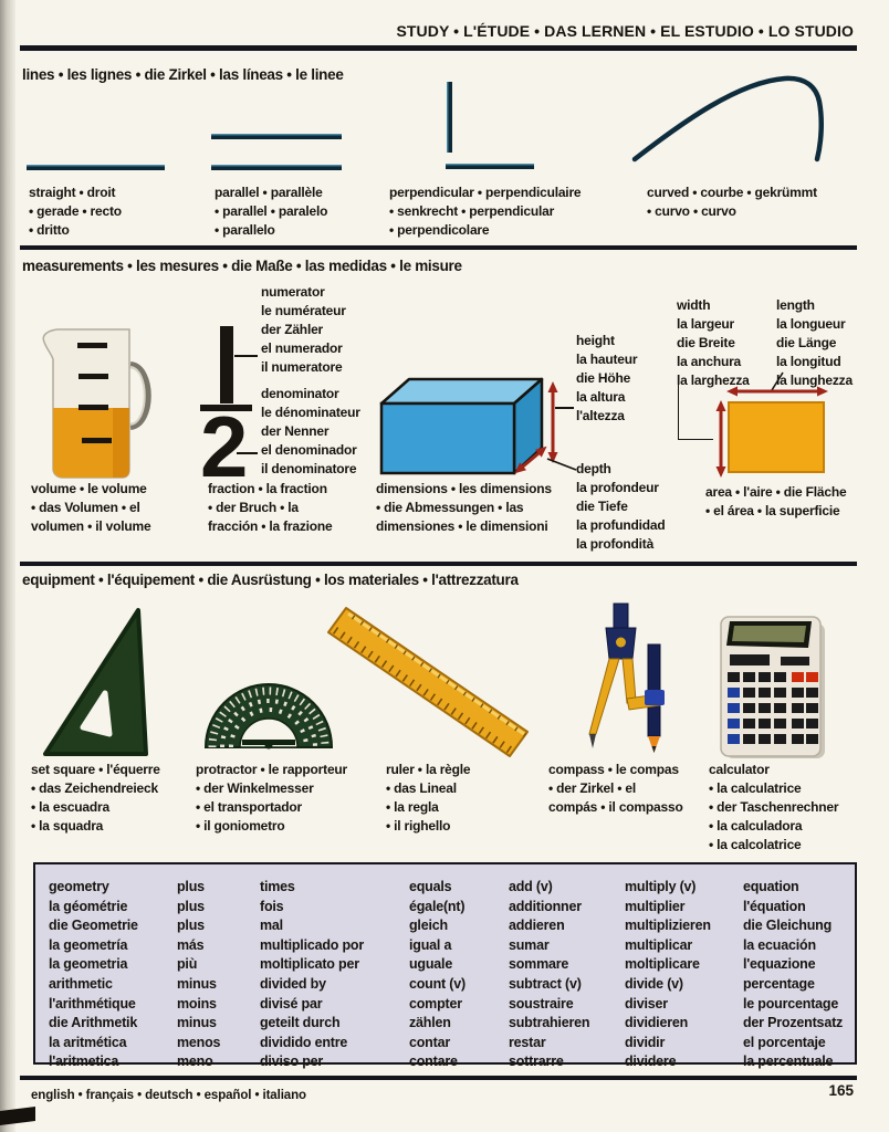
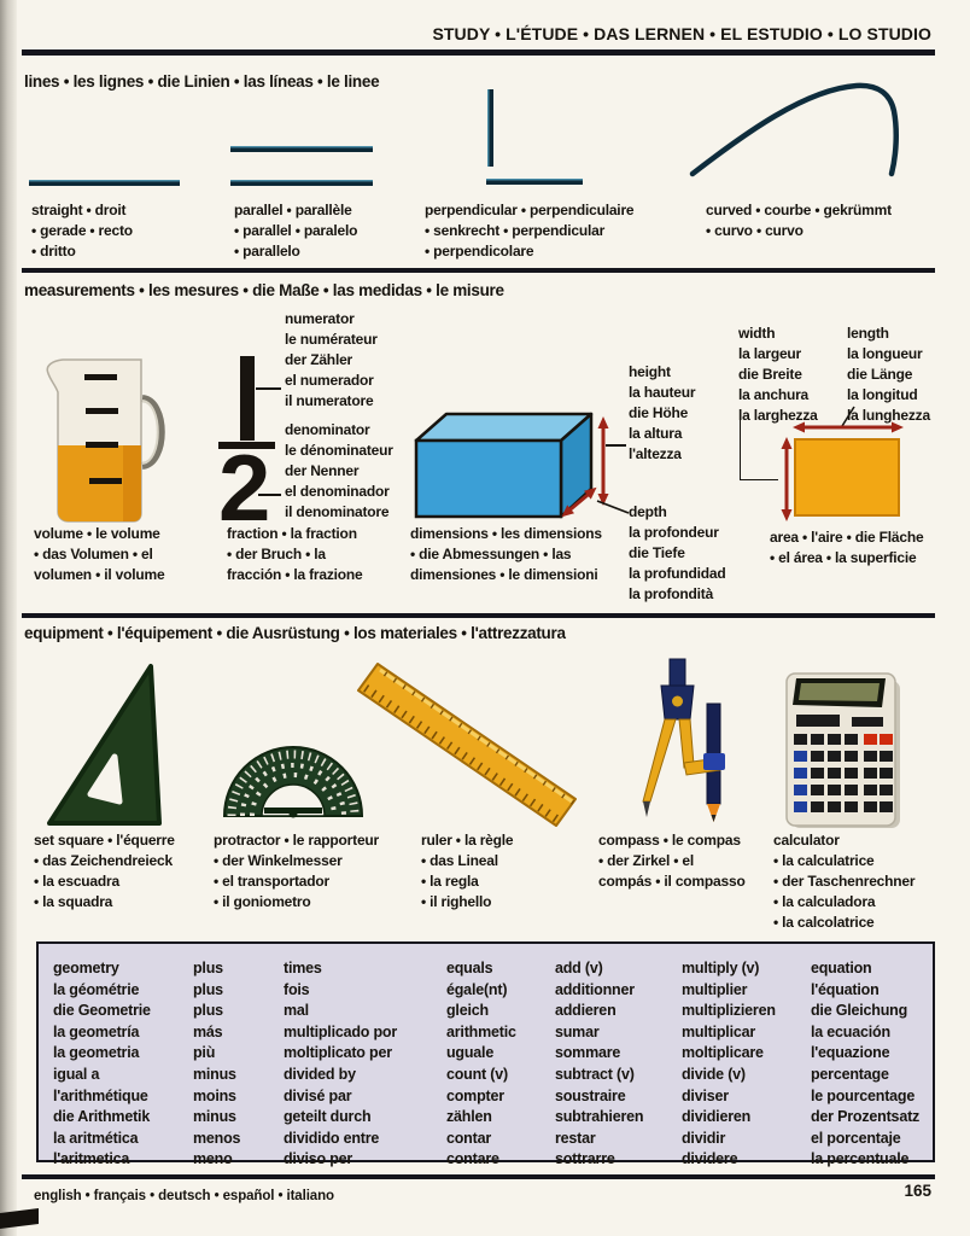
  STUDY • L'ÉTUDE • DAS LERNEN • EL ESTUDIO • LO STUDIO
- lines • les lignes • die Zirkel • las líneas • le linee
+ lines • les lignes • die Linien • las líneas • le linee
  straight • droit
  • gerade • recto
  • dritto
  parallel • parallèle
  • parallel • paralelo
  • parallelo
  perpendicular • perpendiculaire
  • senkrecht • perpendicular
  • perpendicolare
  curved • courbe • gekrümmt
  • curvo • curvo
  measurements • les mesures • die Maße • las medidas • le misure
  volume • le volume
  • das Volumen • el
  volumen • il volume
  2
  numerator
  le numérateur
  der Zähler
  el numerador
  il numeratore
  denominator
  le dénominateur
  der Nenner
  el denominador
  il denominatore
  fraction • la fraction
  • der Bruch • la
  fracción • la frazione
  height
  la hauteur
  die Höhe
  la altura
  l'altezza
  depth
  la profondeur
  die Tiefe
  la profundidad
  la profondità
  dimensions • les dimensions
  • die Abmessungen • las
  dimensiones • le dimensioni
  width
  la largeur
  die Breite
  la anchura
  la larghezza
  length
  la longueur
  die Länge
  la longitud
  a lunghezza
  area • l'aire • die Fläche
  • el área • la superficie
  equipment • l'équipement • die Ausrüstung • los materiales • l'attrezzatura
  set square • l'équerre
  • das Zeichendreieck
  • la escuadra
  • la squadra
  protractor • le rapporteur
  • der Winkelmesser
  • el transportador
  • il goniometro
  ruler • la règle
  • das Lineal
  • la regla
  • il righello
  compass • le compas
  • der Zirkel • el
  compás • il compasso
  calculator
  • la calculatrice
  • der Taschenrechner
  • la calculadora
  • la calcolatrice
  geometry
  la géométrie
  die Geometrie
  la geometría
  la geometria
  plus
  plus
  plus
  más
  più
  times
  fois
  mal
  multiplicado por
  moltiplicato per
  equals
  égale(nt)
  gleich
- igual a
+ arithmetic
  uguale
  add (v)
  additionner
  addieren
  sumar
  sommare
  multiply (v)
  multiplier
  multiplizieren
  multiplicar
  moltiplicare
  equation
  l'équation
  die Gleichung
  la ecuación
  l'equazione
- arithmetic
+ igual a
  l'arithmétique
  die Arithmetik
  la aritmética
  l'aritmetica
  minus
  moins
  minus
  menos
  meno
  divided by
  divisé par
  geteilt durch
  dividido entre
  diviso per
  count (v)
  compter
  zählen
  contar
  contare
  subtract (v)
  soustraire
  subtrahieren
  restar
  sottrarre
  divide (v)
  diviser
  dividieren
  dividir
  dividere
  percentage
  le pourcentage
  der Prozentsatz
  el porcentaje
  la percentuale
  english • français • deutsch • español • italiano
  165
